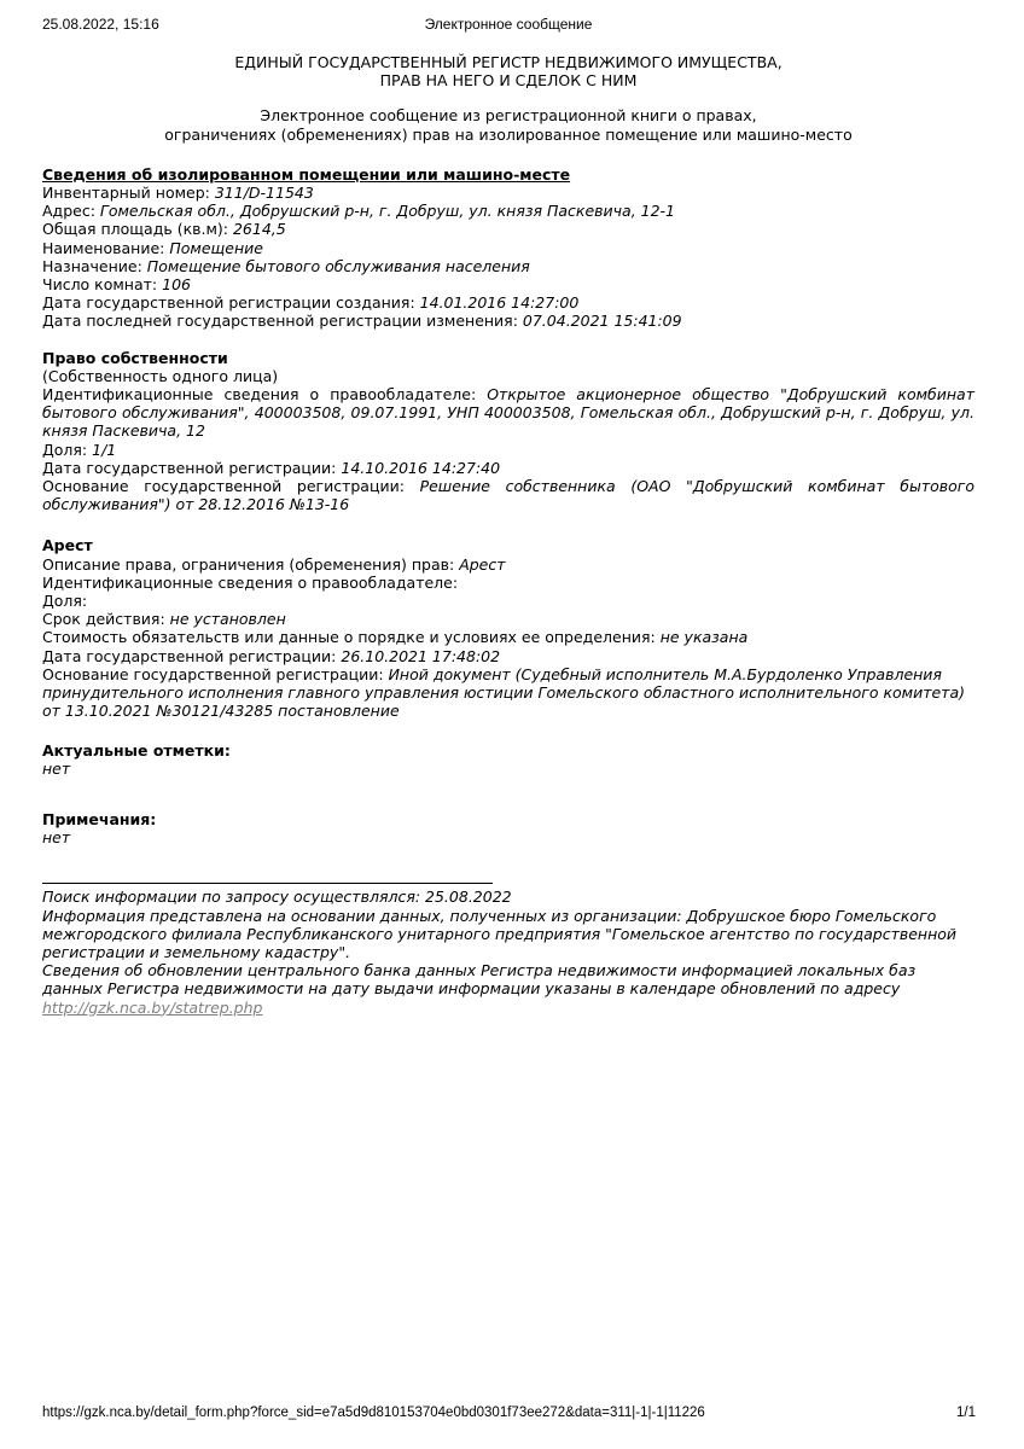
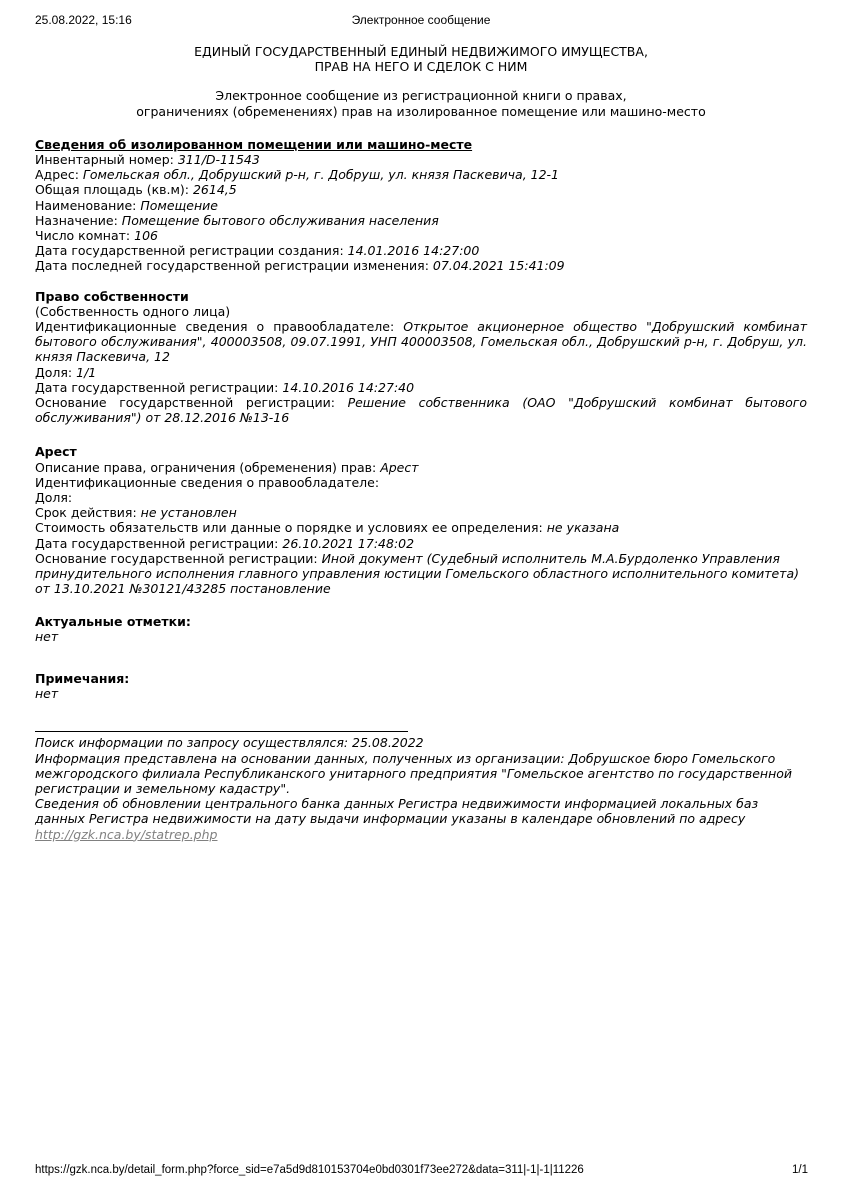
  25.08.2022, 15:16
  Электронное сообщение
- ЕДИНЫЙ ГОСУДАРСТВЕННЫЙ РЕГИСТР НЕДВИЖИМОГО ИМУЩЕСТВА,
+ ЕДИНЫЙ ГОСУДАРСТВЕННЫЙ ЕДИНЫЙ НЕДВИЖИМОГО ИМУЩЕСТВА,
  ПРАВ НА НЕГО И СДЕЛОК С НИМ
  Электронное сообщение из регистрационной книги о правах,
  ограничениях (обременениях) прав на изолированное помещение или машино-место
  Сведения об изолированном помещении или машино-месте
  Инвентарный номер: 311/D-11543
  Адрес: Гомельская обл., Добрушский р-н, г. Добруш, ул. князя Паскевича, 12-1
  Общая площадь (кв.м): 2614,5
  Наименование: Помещение
  Назначение: Помещение бытового обслуживания населения
  Число комнат: 106
  Дата государственной регистрации создания: 14.01.2016 14:27:00
  Дата последней государственной регистрации изменения: 07.04.2021 15:41:09
  Право собственности
  (Собственность одного лица)
  Идентификационные сведения о правообладателе: Открытое акционерное общество "Добрушский комбинат бытового обслуживания", 400003508, 09.07.1991, УНП 400003508, Гомельская обл., Добрушский р-н, г. Добруш, ул. князя Паскевича, 12
  Доля: 1/1
  Дата государственной регистрации: 14.10.2016 14:27:40
  Основание государственной регистрации: Решение собственника (ОАО "Добрушский комбинат бытового обслуживания") от 28.12.2016 №13-16
  Арест
  Описание права, ограничения (обременения) прав: Арест
  Идентификационные сведения о правообладателе:
  Доля:
  Срок действия: не установлен
  Стоимость обязательств или данные о порядке и условиях ее определения: не указана
  Дата государственной регистрации: 26.10.2021 17:48:02
  Основание государственной регистрации: Иной документ (Судебный исполнитель М.А.Бурдоленко Управления принудительного исполнения главного управления юстиции Гомельского областного исполнительного комитета) от 13.10.2021 №30121/43285 постановление
  Актуальные отметки:
  нет
  Примечания:
  нет
  Поиск информации по запросу осуществлялся: 25.08.2022
  Информация представлена на основании данных, полученных из организации: Добрушское бюро Гомельского межгородского филиала Республиканского унитарного предприятия "Гомельское агентство по государственной регистрации и земельному кадастру".
  Сведения об обновлении центрального банка данных Регистра недвижимости информацией локальных баз данных Регистра недвижимости на дату выдачи информации указаны в календаре обновлений по адресу
  http://gzk.nca.by/statrep.php
  https://gzk.nca.by/detail_form.php?force_sid=e7a5d9d810153704e0bd0301f73ee272&data=311|-1|-1|11226
  1/1
